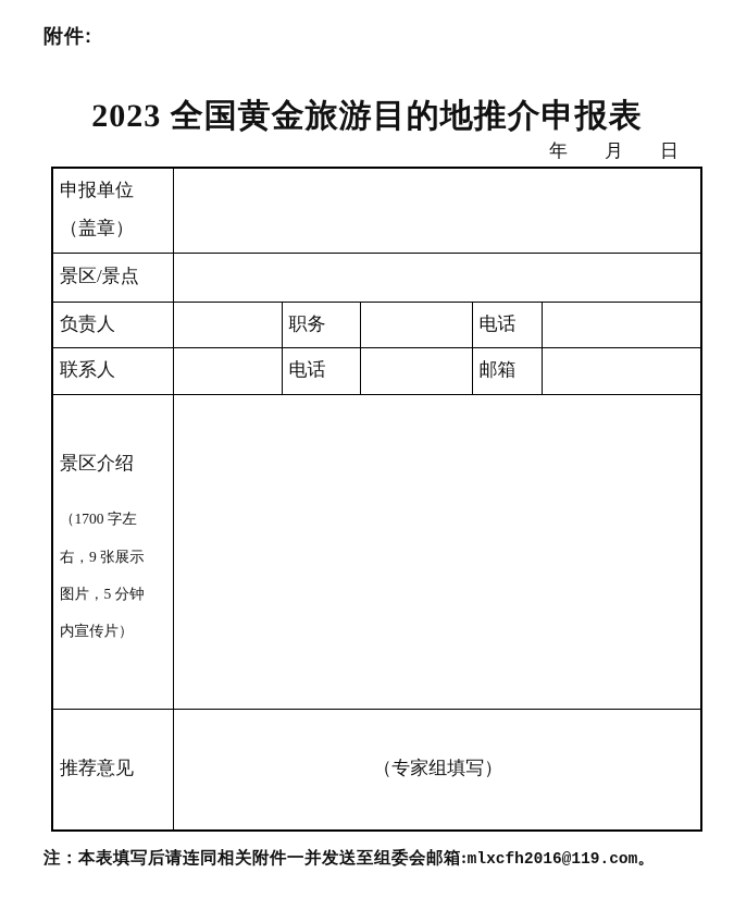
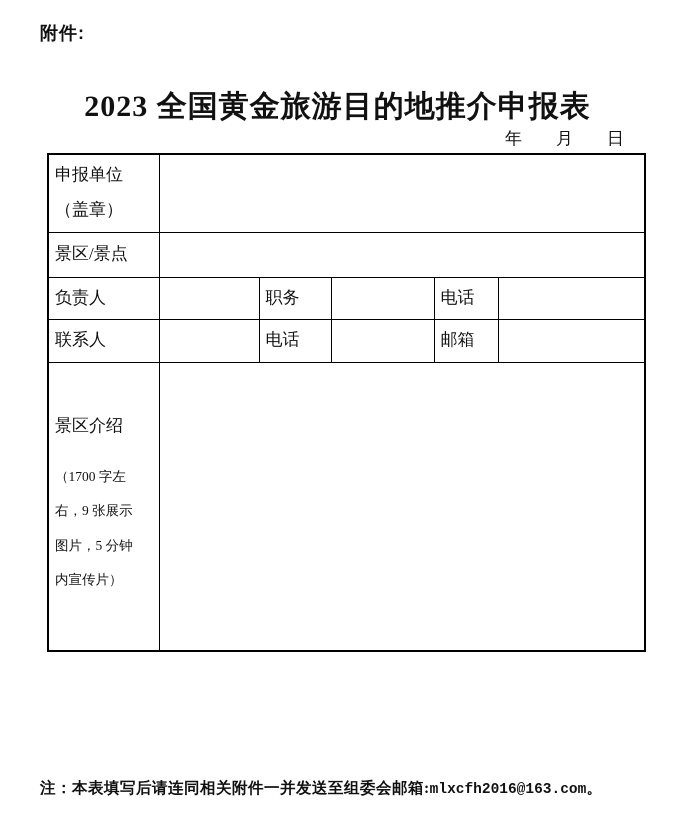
  附件:
  2023 全国黄金旅游目的地推介申报表
  年 月 日
  申报单位 （盖章）
  景区/景点
  负责人		职务		电话
  联系人		电话		邮箱
  景区介绍 （1700 字左 右，9 张展示 图片，5 分钟 内宣传片）
- 推荐意见	（专家组填写）
- 注：本表填写后请连同相关附件一并发送至组委会邮箱:mlxcfh2016@119.com。
+ 注：本表填写后请连同相关附件一并发送至组委会邮箱:mlxcfh2016@163.com。
